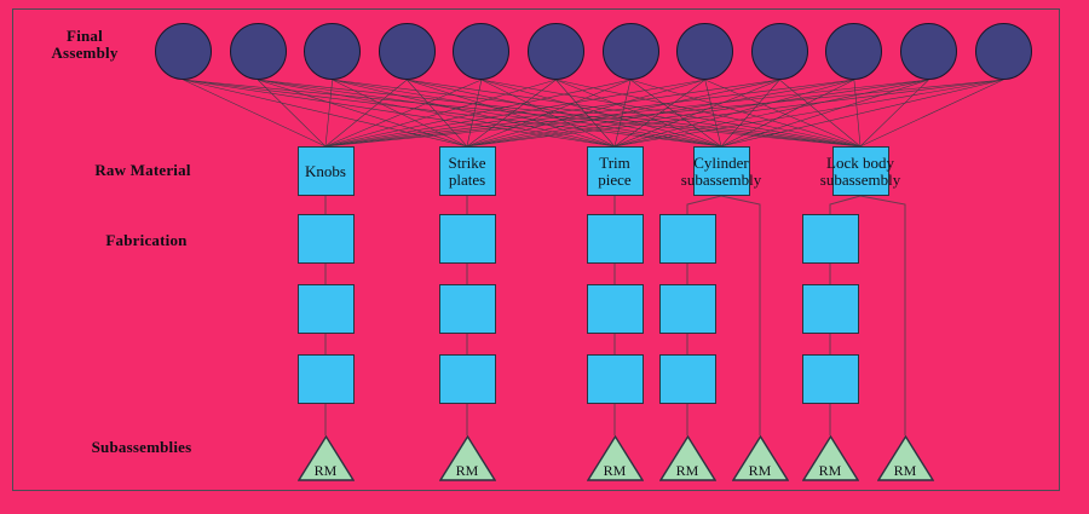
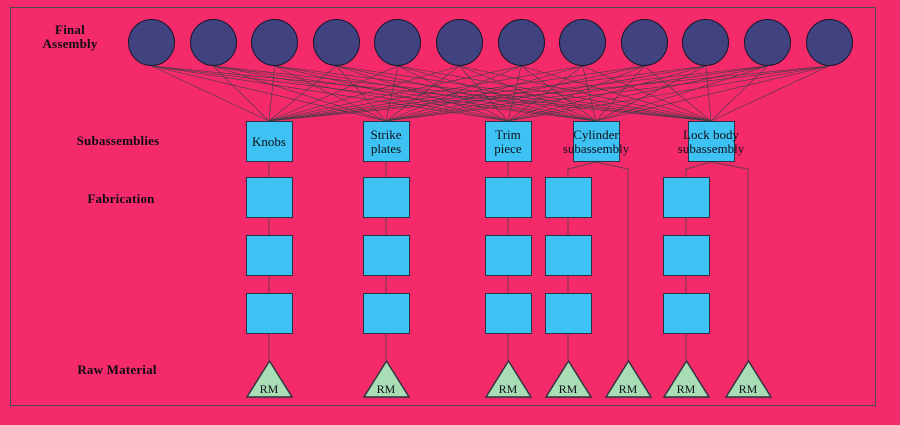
  Final
  Assembly
- Raw Material
+ Subassemblies
  Fabrication
- Subassemblies
+ Raw Material
  Knobs
  Strike
  plates
  Trim
  piece
  Cylinder
  subassembly
  Lock body
  subassembly
  RM
  RM
  RM
  RM
  RM
  RM
  RM
